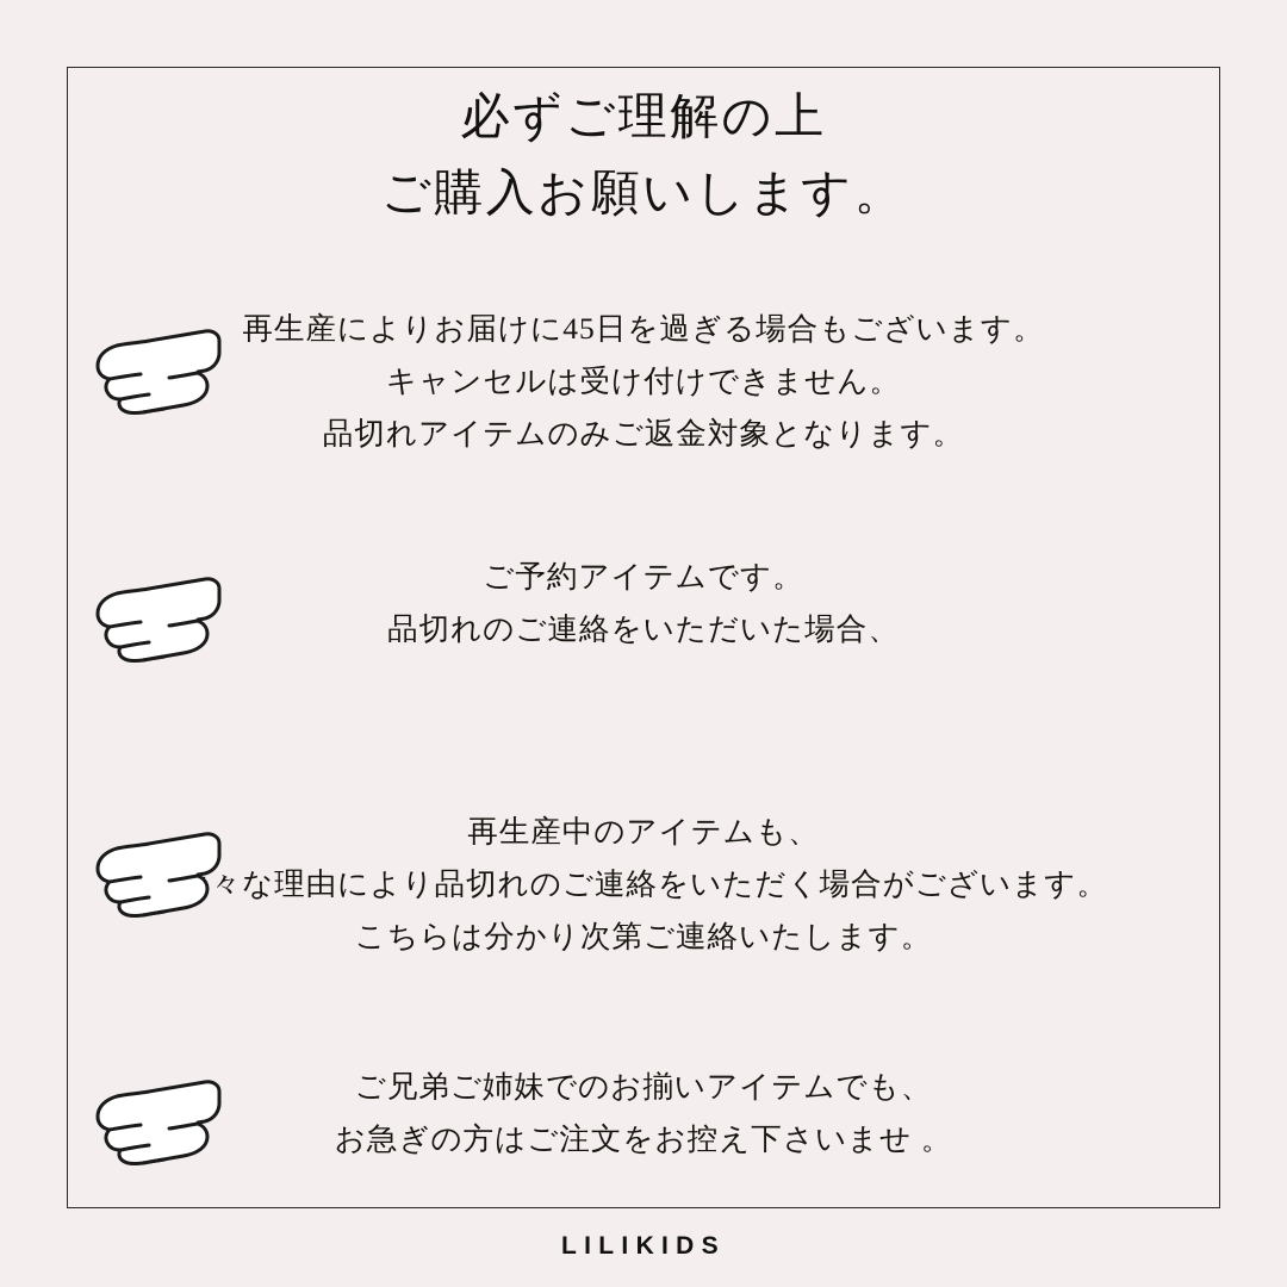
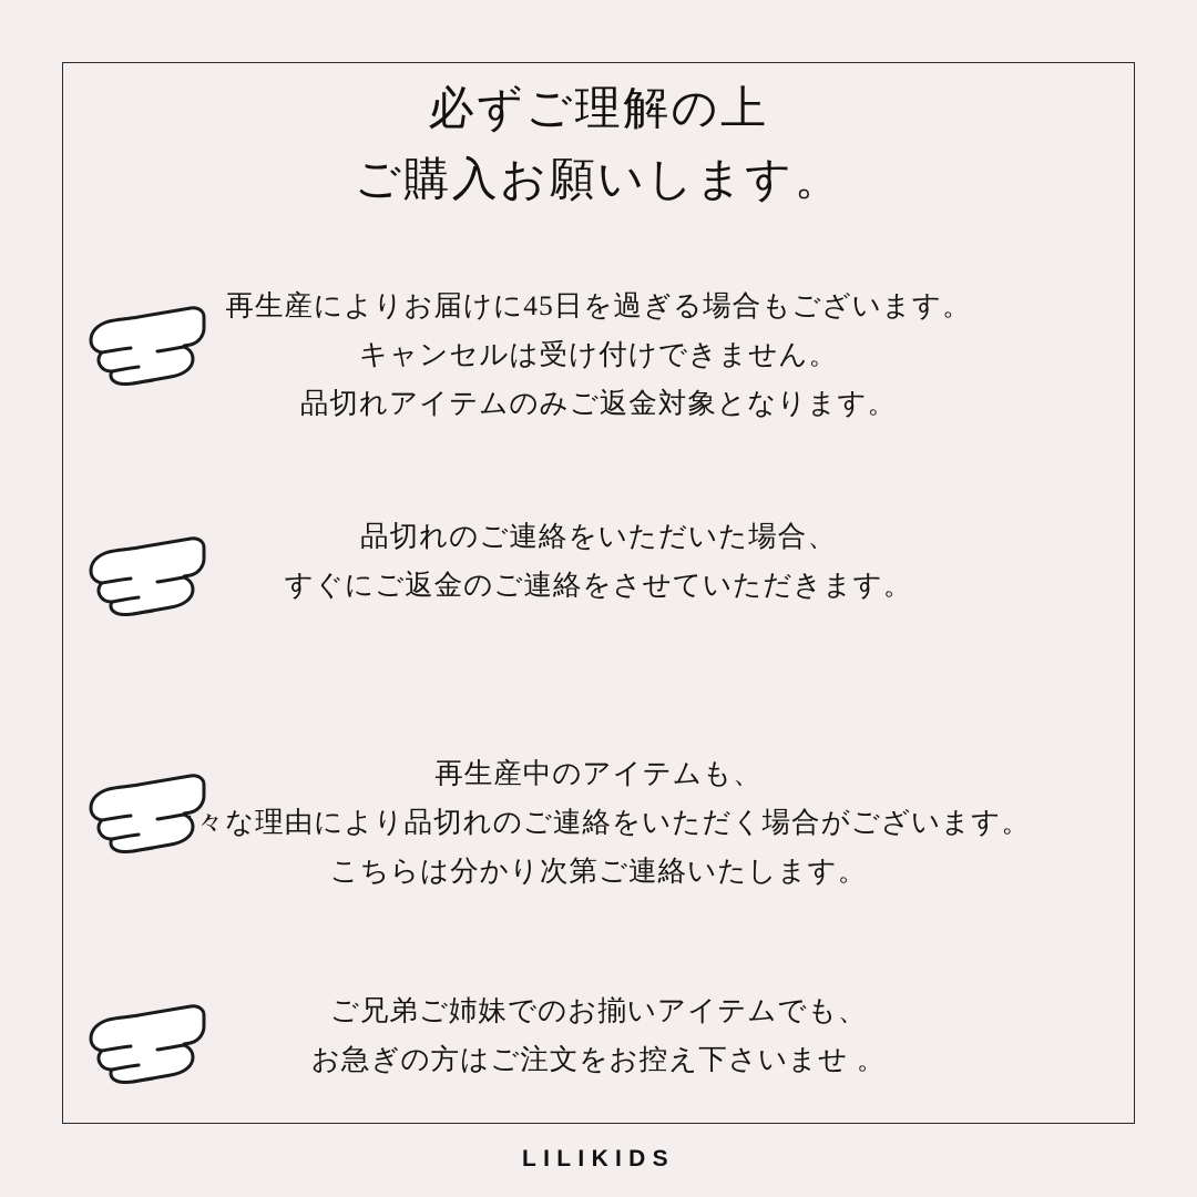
  必ずご理解の上
  ご購入お願いします。
  再生産によりお届けに45日を過ぎる場合もございます。
  キャンセルは受け付けできません。
  品切れアイテムのみご返金対象となります。
- ご予約アイテムです。
  品切れのご連絡をいただいた場合、
+ すぐにご返金のご連絡をさせていただきます。
  再生産中のアイテムも、
  々な理由により品切れのご連絡をいただく場合がございます。
  こちらは分かり次第ご連絡いたします。
  ご兄弟ご姉妹でのお揃いアイテムでも、
  お急ぎの方はご注文をお控え下さいませ 。
  LILIKIDS
